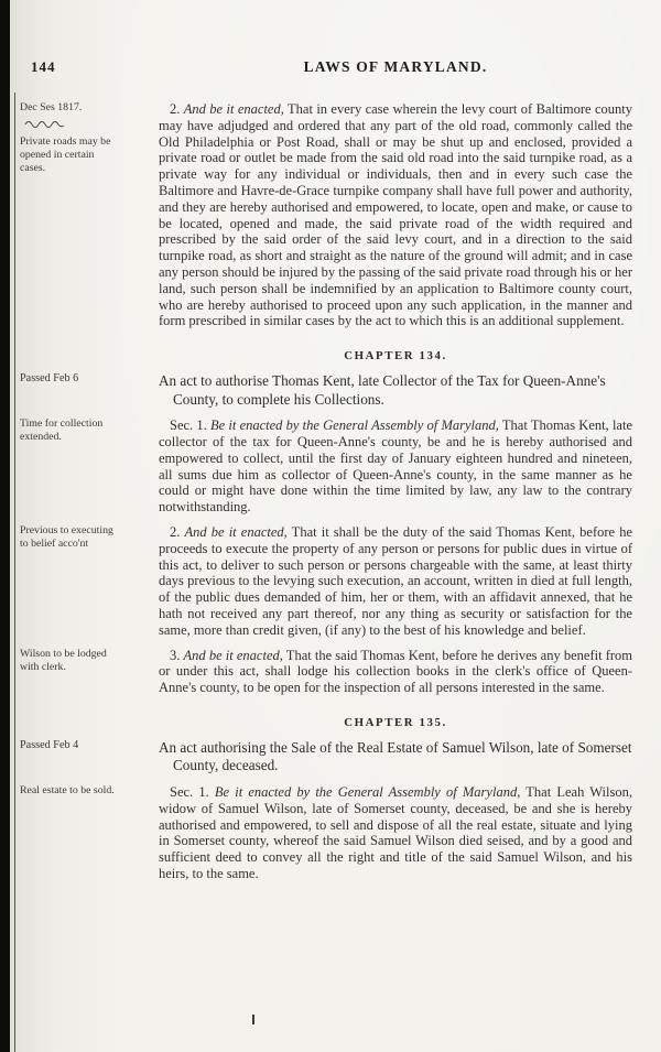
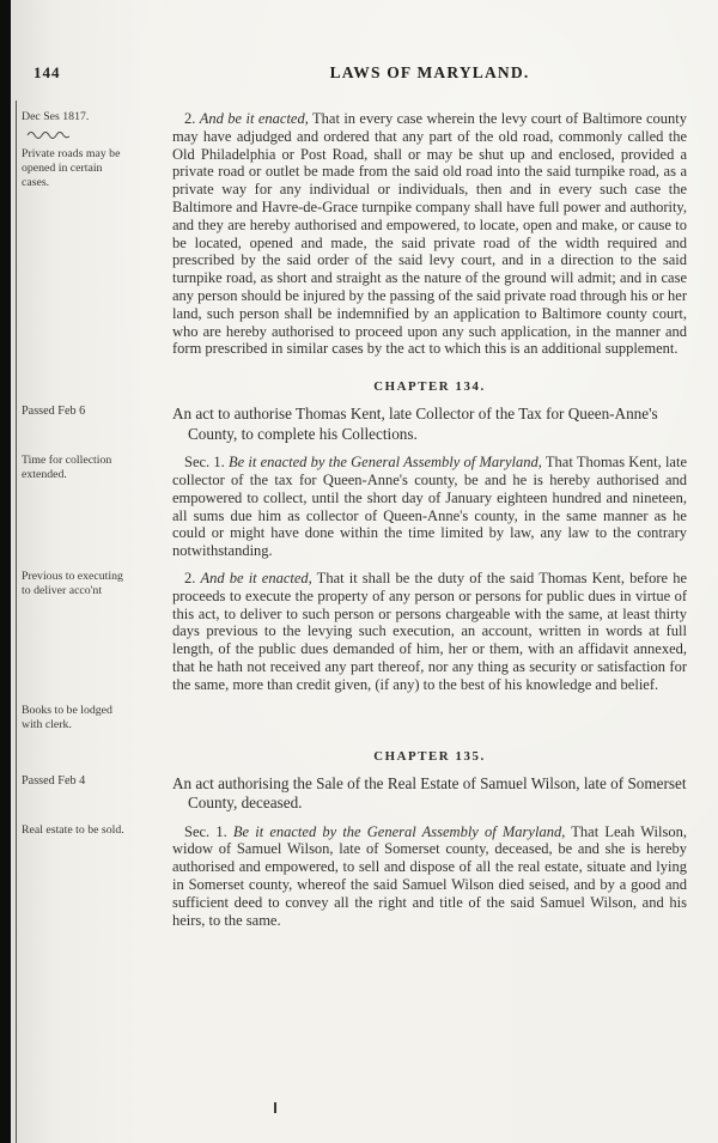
  144
  LAWS OF MARYLAND.
  Dec Ses 1817.
  Private roads may be opened in certain cases.
  2. And be it enacted, That in every case wherein the levy court of Baltimore county may have adjudged and ordered that any part of the old road, commonly called the Old Philadelphia or Post Road, shall or may be shut up and enclosed, provided a private road or outlet be made from the said old road into the said turnpike road, as a private way for any individual or individuals, then and in every such case the Baltimore and Havre-de-Grace turnpike company shall have full power and authority, and they are hereby authorised and empowered, to locate, open and make, or cause to be located, opened and made, the said private road of the width required and prescribed by the said order of the said levy court, and in a direction to the said turnpike road, as short and straight as the nature of the ground will admit; and in case any person should be injured by the passing of the said private road through his or her land, such person shall be indemnified by an application to Baltimore county court, who are hereby authorised to proceed upon any such application, in the manner and form prescribed in similar cases by the act to which this is an additional supplement.
  CHAPTER 134.
  Passed Feb 6
  An act to authorise Thomas Kent, late Collector of the Tax for Queen-Anne's County, to complete his Collections.
  Time for collection extended.
- Sec. 1. Be it enacted by the General Assembly of Maryland, That Thomas Kent, late collector of the tax for Queen-Anne's county, be and he is hereby authorised and empowered to collect, until the first day of January eighteen hundred and nineteen, all sums due him as collector of Queen-Anne's county, in the same manner as he could or might have done within the time limited by law, any law to the contrary notwithstanding.
+ Sec. 1. Be it enacted by the General Assembly of Maryland, That Thomas Kent, late collector of the tax for Queen-Anne's county, be and he is hereby authorised and empowered to collect, until the short day of January eighteen hundred and nineteen, all sums due him as collector of Queen-Anne's county, in the same manner as he could or might have done within the time limited by law, any law to the contrary notwithstanding.
- Previous to executing to belief acco'nt
+ Previous to executing to deliver acco'nt
- 2. And be it enacted, That it shall be the duty of the said Thomas Kent, before he proceeds to execute the property of any person or persons for public dues in virtue of this act, to deliver to such person or persons chargeable with the same, at least thirty days previous to the levying such execution, an account, written in died at full length, of the public dues demanded of him, her or them, with an affidavit annexed, that he hath not received any part thereof, nor any thing as security or satisfaction for the same, more than credit given, (if any) to the best of his knowledge and belief.
+ 2. And be it enacted, That it shall be the duty of the said Thomas Kent, before he proceeds to execute the property of any person or persons for public dues in virtue of this act, to deliver to such person or persons chargeable with the same, at least thirty days previous to the levying such execution, an account, written in words at full length, of the public dues demanded of him, her or them, with an affidavit annexed, that he hath not received any part thereof, nor any thing as security or satisfaction for the same, more than credit given, (if any) to the best of his knowledge and belief.
- Wilson to be lodged with clerk.
+ Books to be lodged with clerk.
- 3. And be it enacted, That the said Thomas Kent, before he derives any benefit from or under this act, shall lodge his collection books in the clerk's office of Queen-Anne's county, to be open for the inspection of all persons interested in the same.
  CHAPTER 135.
  Passed Feb 4
  An act authorising the Sale of the Real Estate of Samuel Wilson, late of Somerset County, deceased.
  Real estate to be sold.
  Sec. 1. Be it enacted by the General Assembly of Maryland, That Leah Wilson, widow of Samuel Wilson, late of Somerset county, deceased, be and she is hereby authorised and empowered, to sell and dispose of all the real estate, situate and lying in Somerset county, whereof the said Samuel Wilson died seised, and by a good and sufficient deed to convey all the right and title of the said Samuel Wilson, and his heirs, to the same.
